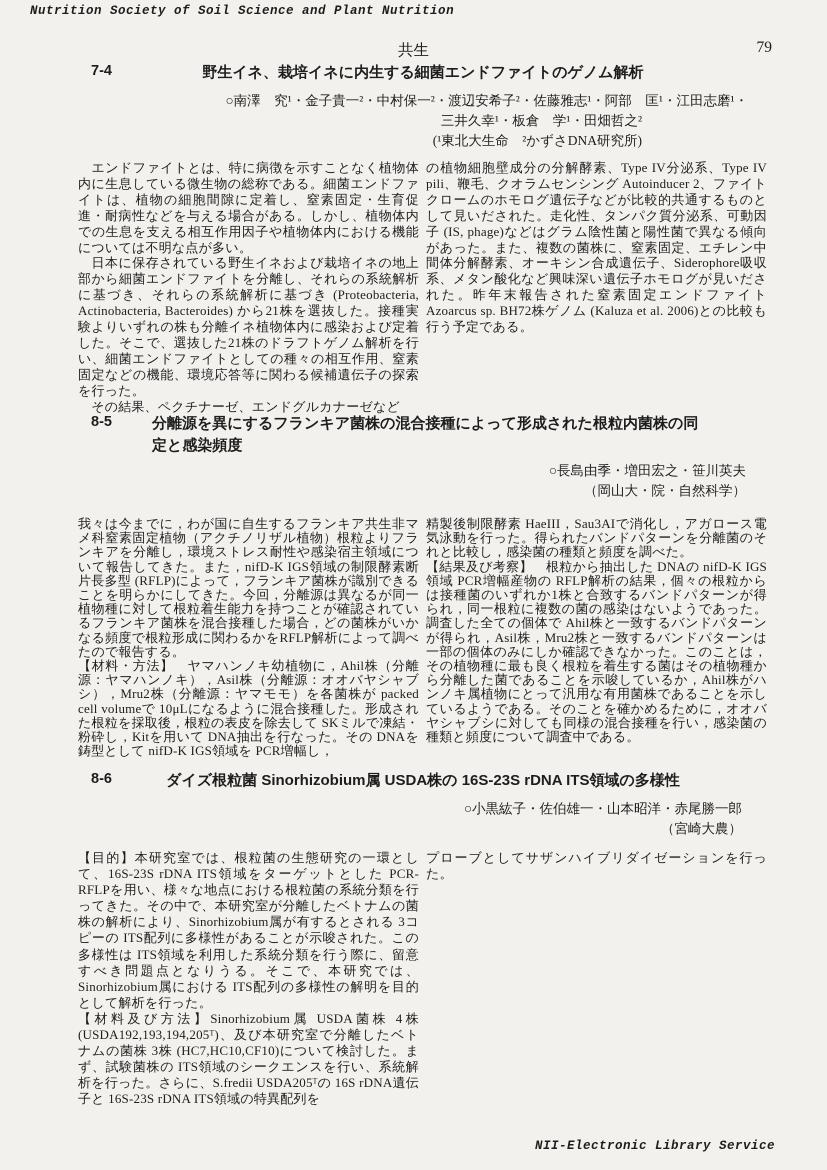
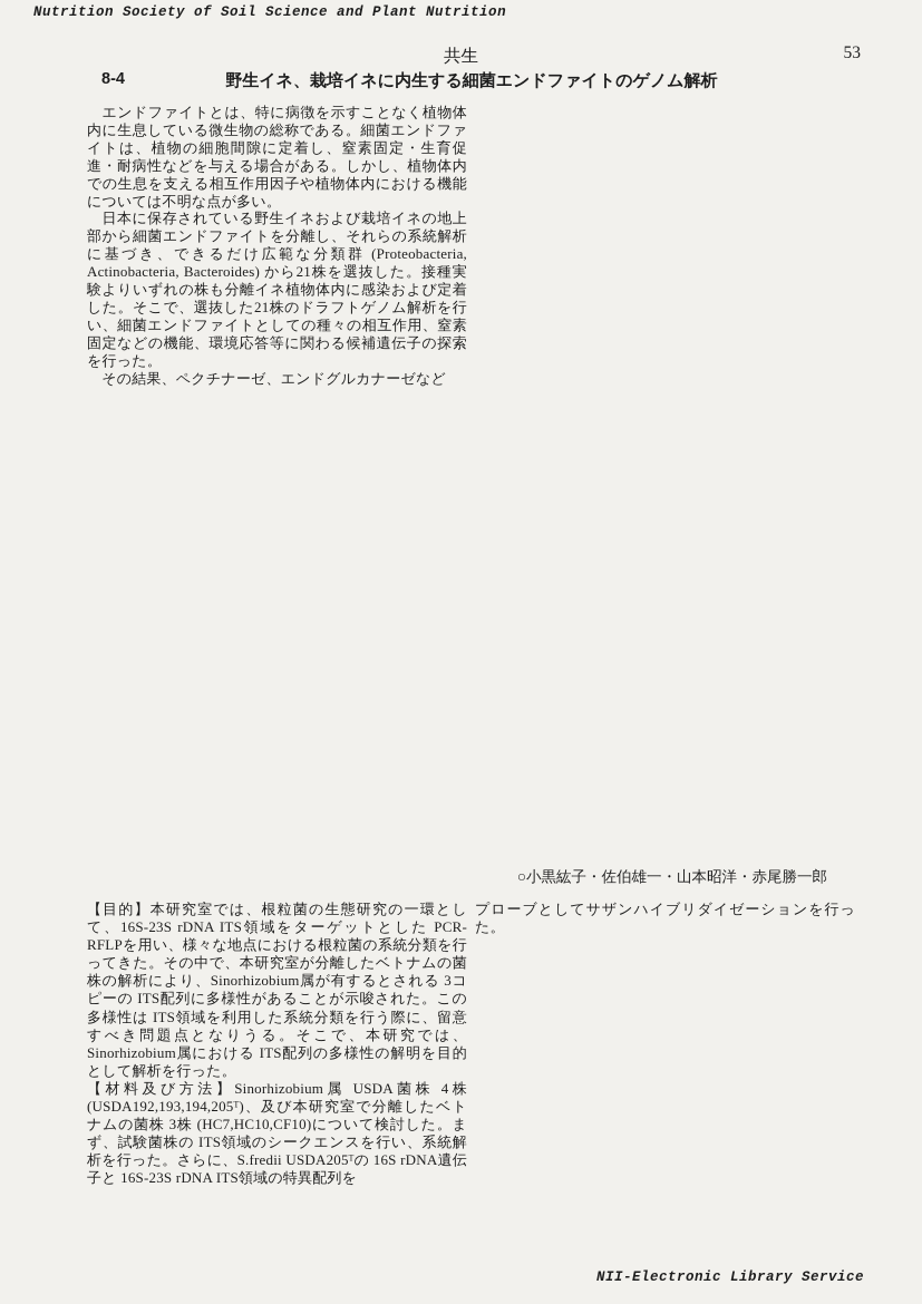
  Nutrition Society of Soil Science and Plant Nutrition
  共生
- 79
+ 53
- 7-4
+ 8-4
  野生イネ、栽培イネに内生する細菌エンドファイトのゲノム解析
- ○南澤 究¹・金子貴一²・中村保一²・渡辺安希子²・佐藤雅志¹・阿部 匡¹・江田志磨¹・
- 三井久幸¹・板倉 学¹・田畑哲之²
- (¹東北大生命 ²かずさDNA研究所)
  エンドファイトとは、特に病徴を示すことなく植物体内に生息している微生物の総称である。細菌エンドファイトは、植物の細胞間隙に定着し、窒素固定・生育促進・耐病性などを与える場合がある。しかし、植物体内での生息を支える相互作用因子や植物体内における機能については不明な点が多い。
- 日本に保存されている野生イネおよび栽培イネの地上部から細菌エンドファイトを分離し、それらの系統解析に基づき、それらの系統解析に基づき (Proteobacteria, Actinobacteria, Bacteroides) から21株を選抜した。接種実験よりいずれの株も分離イネ植物体内に感染および定着した。そこで、選抜した21株のドラフトゲノム解析を行い、細菌エンドファイトとしての種々の相互作用、窒素固定などの機能、環境応答等に関わる候補遺伝子の探索を行った。
+ 日本に保存されている野生イネおよび栽培イネの地上部から細菌エンドファイトを分離し、それらの系統解析に基づき、できるだけ広範な分類群 (Proteobacteria, Actinobacteria, Bacteroides) から21株を選抜した。接種実験よりいずれの株も分離イネ植物体内に感染および定着した。そこで、選抜した21株のドラフトゲノム解析を行い、細菌エンドファイトとしての種々の相互作用、窒素固定などの機能、環境応答等に関わる候補遺伝子の探索を行った。
  その結果、ペクチナーゼ、エンドグルカナーゼなど
- の植物細胞壁成分の分解酵素、Type IV分泌系、Type IV pili、鞭毛、クオラムセンシング Autoinducer 2、ファイトクロームのホモログ遺伝子などが比較的共通するものとして見いだされた。走化性、タンパク質分泌系、可動因子 (IS, phage)などはグラム陰性菌と陽性菌で異なる傾向があった。また、複数の菌株に、窒素固定、エチレン中間体分解酵素、オーキシン合成遺伝子、Siderophore吸収系、メタン酸化など興味深い遺伝子ホモログが見いだされた。昨年末報告された窒素固定エンドファイト Azoarcus sp. BH72株ゲノム (Kaluza et al. 2006)との比較も行う予定である。
- 8-5
- 分離源を異にするフランキア菌株の混合接種によって形成された根粒内菌株の同定と感染頻度
- ○長島由季・増田宏之・笹川英夫
- （岡山大・院・自然科学）
- 我々は今までに，わが国に自生するフランキア共生非マメ科窒素固定植物（アクチノリザル植物）根粒よりフランキアを分離し，環境ストレス耐性や感染宿主領域について報告してきた。また，nifD-K IGS領域の制限酵素断片長多型 (RFLP)によって，フランキア菌株が識別できることを明らかにしてきた。今回，分離源は異なるが同一植物種に対して根粒着生能力を持つことが確認されているフランキア菌株を混合接種した場合，どの菌株がいかなる頻度で根粒形成に関わるかをRFLP解析によって調べたので報告する。
- 【材料・方法】 ヤマハンノキ幼植物に，Ahil株（分離源：ヤマハンノキ），Asil株（分離源：オオバヤシャブシ），Mru2株（分離源：ヤマモモ）を各菌株が packed cell volumeで 10μLになるように混合接種した。形成された根粒を採取後，根粒の表皮を除去して SKミルで凍結・粉砕し，Kitを用いて DNA抽出を行なった。その DNAを鋳型として nifD-K IGS領域を PCR増幅し，
- 精製後制限酵素 HaeIII，Sau3AIで消化し，アガロース電気泳動を行った。得られたバンドパターンを分離菌のそれと比較し，感染菌の種類と頻度を調べた。
- 【結果及び考察】 根粒から抽出した DNAの nifD-K IGS領域 PCR増幅産物の RFLP解析の結果，個々の根粒からは接種菌のいずれか1株と合致するバンドパターンが得られ，同一根粒に複数の菌の感染はないようであった。調査した全ての個体で Ahil株と一致するバンドパターンが得られ，Asil株，Mru2株と一致するバンドパターンは一部の個体のみにしか確認できなかった。このことは，その植物種に最も良く根粒を着生する菌はその植物種から分離した菌であることを示唆しているか，Ahil株がハンノキ属植物にとって汎用な有用菌株であることを示しているようである。そのことを確かめるために，オオバヤシャブシに対しても同様の混合接種を行い，感染菌の種類と頻度について調査中である。
- 8-6
- ダイズ根粒菌 Sinorhizobium属 USDA株の 16S-23S rDNA ITS領域の多様性
  ○小黒紘子・佐伯雄一・山本昭洋・赤尾勝一郎
- （宮崎大農）
  【目的】本研究室では、根粒菌の生態研究の一環として、16S-23S rDNA ITS領域をターゲットとした PCR-RFLPを用い、様々な地点における根粒菌の系統分類を行ってきた。その中で、本研究室が分離したベトナムの菌株の解析により、Sinorhizobium属が有するとされる 3コピーの ITS配列に多様性があることが示唆された。この多様性は ITS領域を利用した系統分類を行う際に、留意すべき問題点となりうる。そこで、本研究では、Sinorhizobium属における ITS配列の多様性の解明を目的として解析を行った。
  【材料及び方法】Sinorhizobium属 USDA菌株 4株 (USDA192,193,194,205ᵀ)、及び本研究室で分離したベトナムの菌株 3株 (HC7,HC10,CF10)について検討した。まず、試験菌株の ITS領域のシークエンスを行い、系統解析を行った。さらに、S.fredii USDA205ᵀの 16S rDNA遺伝子と 16S-23S rDNA ITS領域の特異配列を
  プローブとしてサザンハイブリダイゼーションを行った。
  NII-Electronic Library Service
